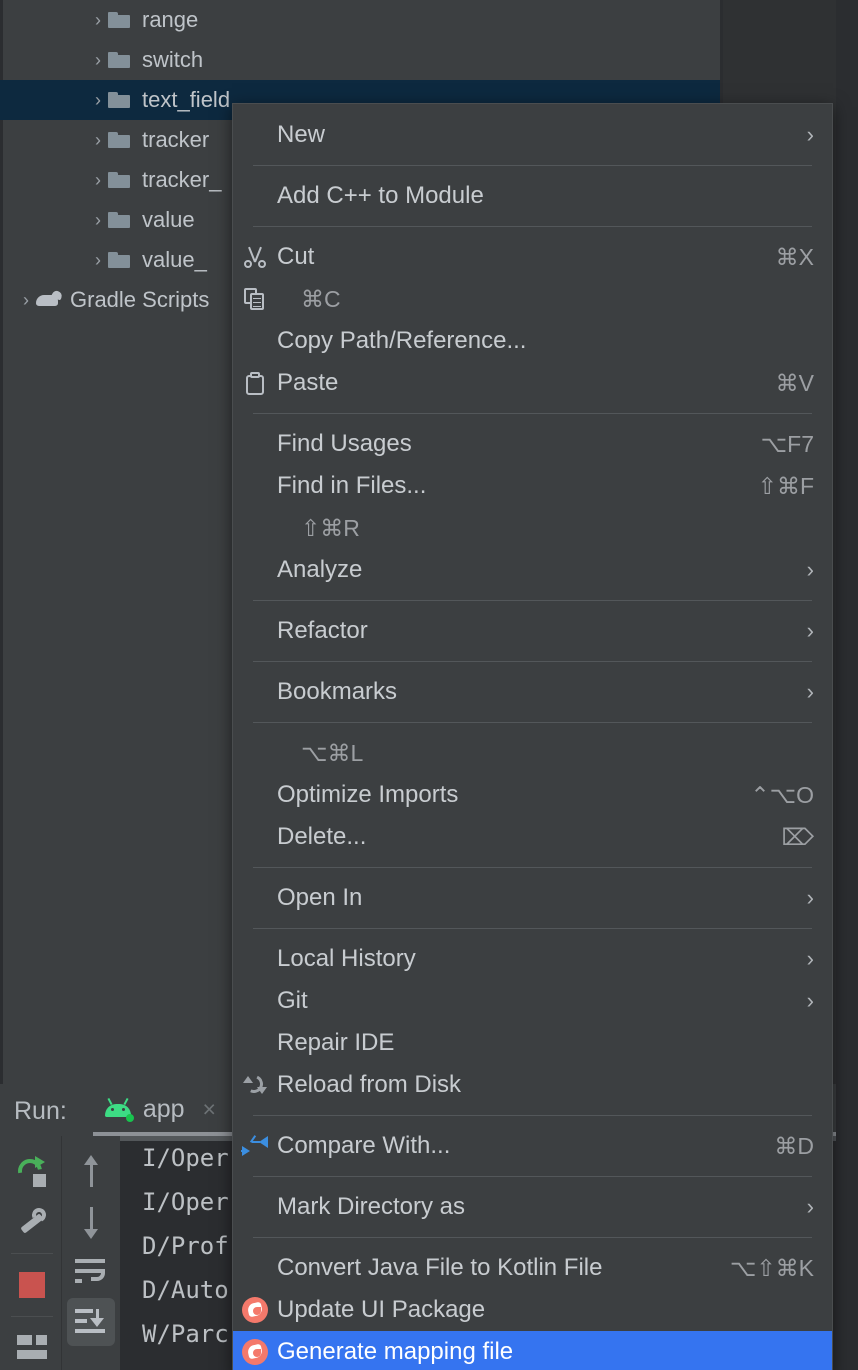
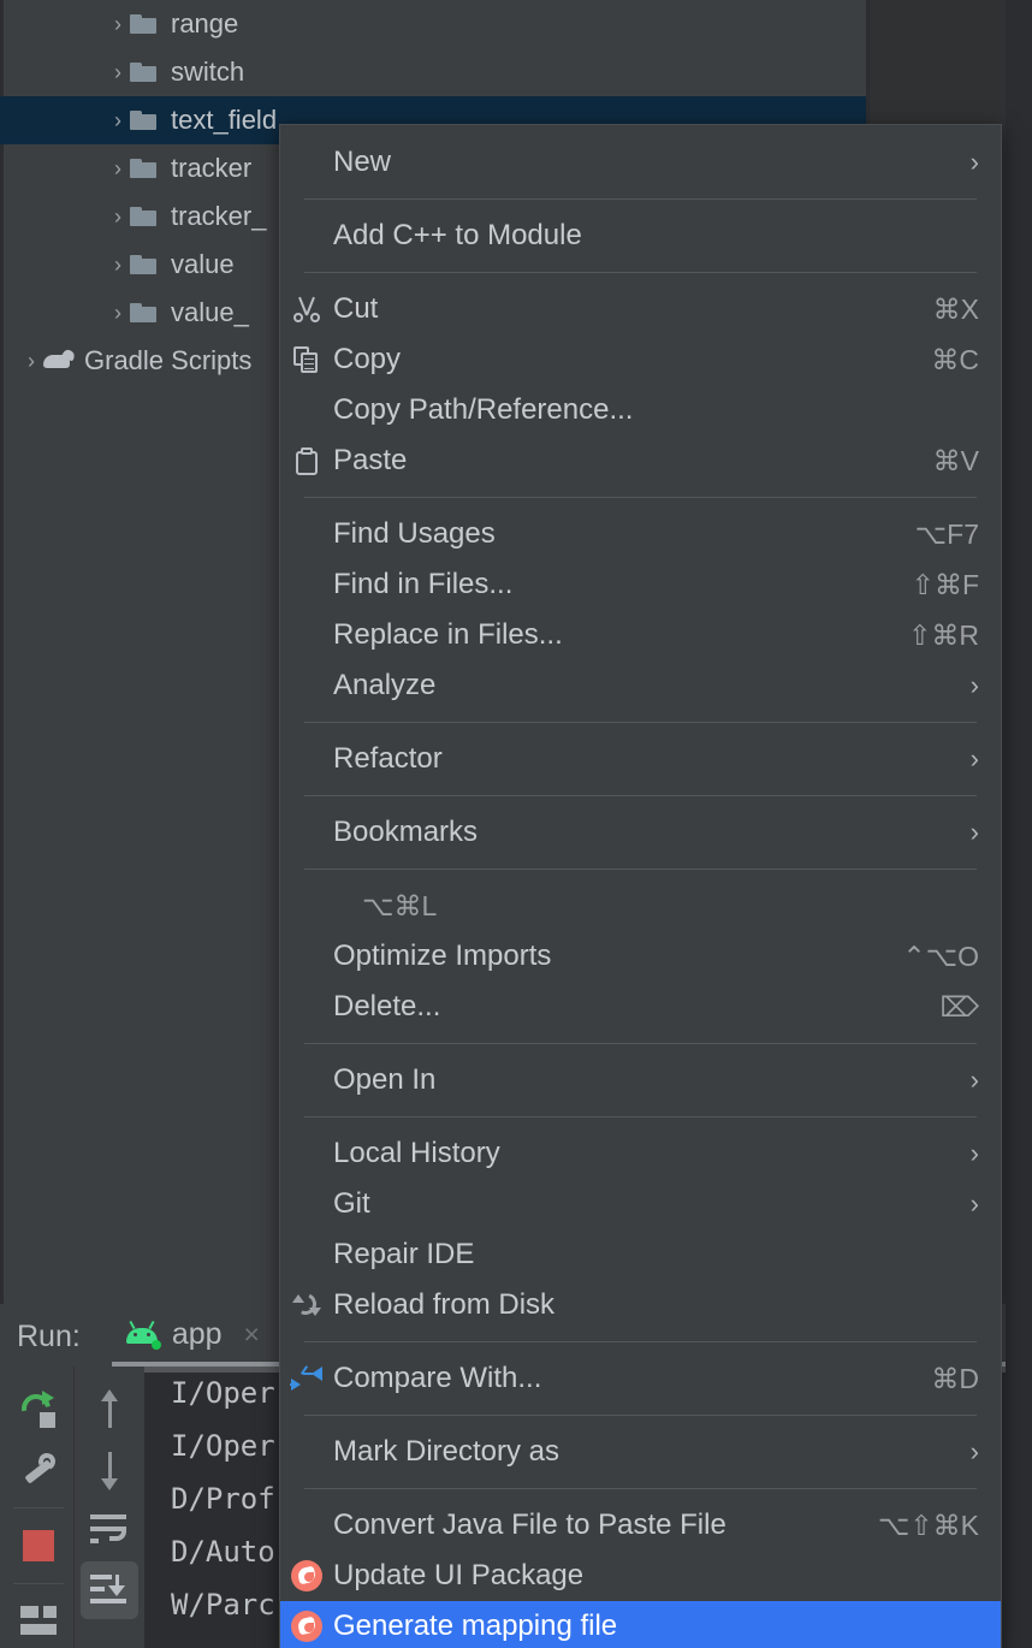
  ›
  range
  ›
  switch
  ›
  text_field
  ›
  tracker
  ›
  tracker_
  ›
  value
  ›
  value_
  ›
  Gradle Scripts
  Run:
  app
  ×
  I/Oper
  I/Oper
  D/Prof
  D/Auto
  W/Parc
  New
  ›
  Add C++ to Module
  Cut
  ⌘X
+ Copy
  ⌘C
  Copy Path/Reference...
  Paste
  ⌘V
  Find Usages
  ⌥F7
  Find in Files...
  ⇧⌘F
+ Replace in Files...
  ⇧⌘R
  Analyze
  ›
  Refactor
  ›
  Bookmarks
  ›
  ⌥⌘L
  Optimize Imports
  ⌃⌥O
  Delete...
  ⌦
  Open In
  ›
  Local History
  ›
  Git
  ›
  Repair IDE
  Reload from Disk
  Compare With...
  ⌘D
  Mark Directory as
  ›
- Convert Java File to Kotlin File
+ Convert Java File to Paste File
  ⌥⇧⌘K
  Update UI Package
  Generate mapping file
